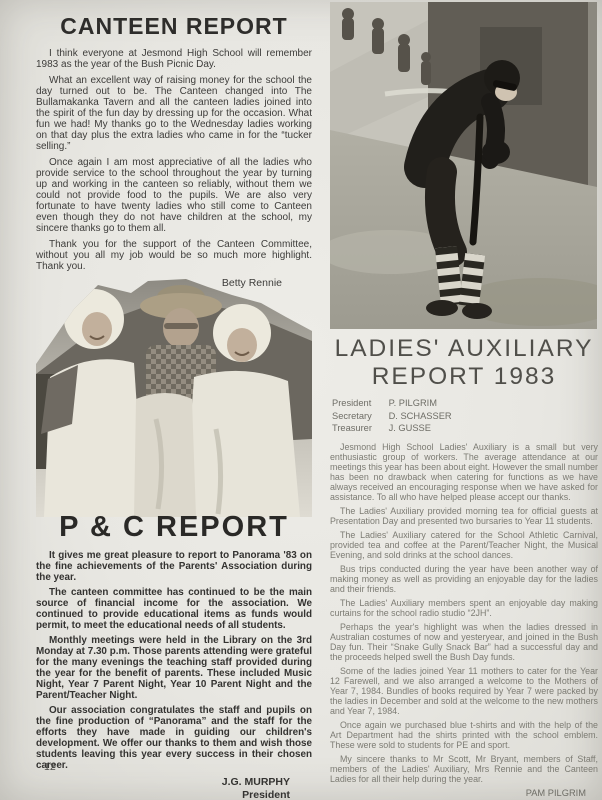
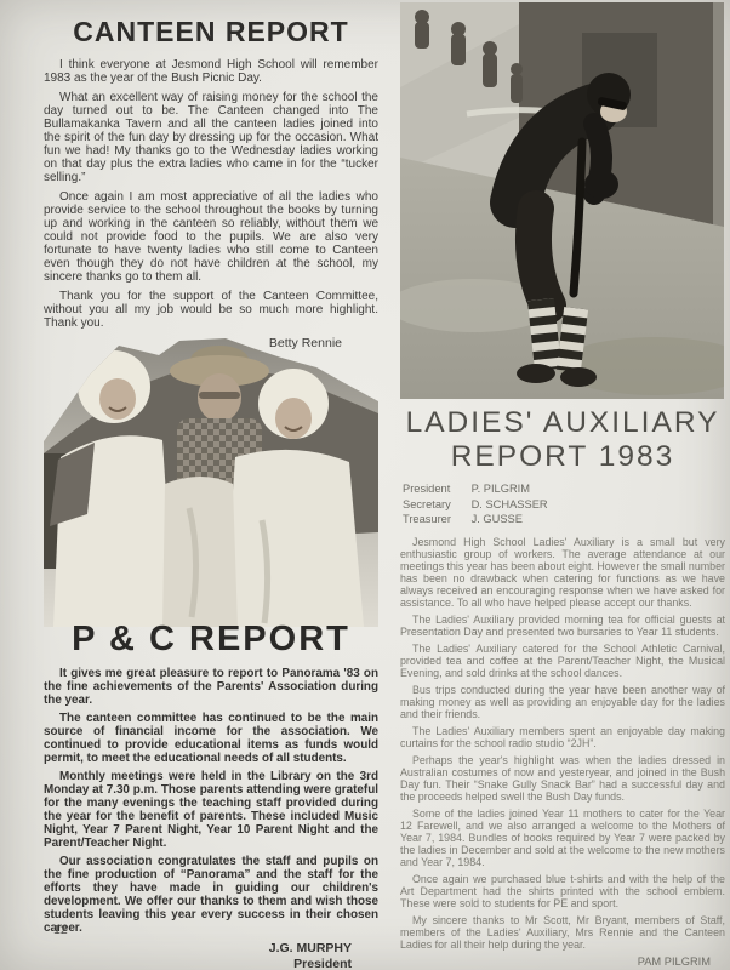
  CANTEEN REPORT
  I think everyone at Jesmond High School will remember 1983 as the year of the Bush Picnic Day.
  What an excellent way of raising money for the school the day turned out to be. The Canteen changed into The Bullamakanka Tavern and all the canteen ladies joined into the spirit of the fun day by dressing up for the occasion. What fun we had! My thanks go to the Wednesday ladies working on that day plus the extra ladies who came in for the “tucker selling.”
- Once again I am most appreciative of all the ladies who provide service to the school throughout the year by turning up and working in the canteen so reliably, without them we could not provide food to the pupils. We are also very fortunate to have twenty ladies who still come to Canteen even though they do not have children at the school, my sincere thanks go to them all.
+ Once again I am most appreciative of all the ladies who provide service to the school throughout the books by turning up and working in the canteen so reliably, without them we could not provide food to the pupils. We are also very fortunate to have twenty ladies who still come to Canteen even though they do not have children at the school, my sincere thanks go to them all.
  Thank you for the support of the Canteen Committee, without you all my job would be so much more highlight. Thank you.
  Betty Rennie
  P & C REPORT
  It gives me great pleasure to report to Panorama '83 on the fine achievements of the Parents' Association during the year.
  The canteen committee has continued to be the main source of financial income for the association. We continued to provide educational items as funds would permit, to meet the educational needs of all students.
  Monthly meetings were held in the Library on the 3rd Monday at 7.30 p.m. Those parents attending were grateful for the many evenings the teaching staff provided during the year for the benefit of parents. These included Music Night, Year 7 Parent Night, Year 10 Parent Night and the Parent/Teacher Night.
  Our association congratulates the staff and pupils on the fine production of “Panorama” and the staff for the efforts they have made in guiding our children's development. We offer our thanks to them and wish those students leaving this year every success in their chosen career.
  J.G. MURPHY
  President
  12
  LADIES' AUXILIARY
  REPORT 1983
  President P. PILGRIM
  Secretary D. SCHASSER
  Treasurer J. GUSSE
  Jesmond High School Ladies' Auxiliary is a small but very enthusiastic group of workers. The average attendance at our meetings this year has been about eight. However the small number has been no drawback when catering for functions as we have always received an encouraging response when we have asked for assistance. To all who have helped please accept our thanks.
  The Ladies' Auxiliary provided morning tea for official guests at Presentation Day and presented two bursaries to Year 11 students.
  The Ladies' Auxiliary catered for the School Athletic Carnival, provided tea and coffee at the Parent/Teacher Night, the Musical Evening, and sold drinks at the school dances.
  Bus trips conducted during the year have been another way of making money as well as providing an enjoyable day for the ladies and their friends.
  The Ladies' Auxiliary members spent an enjoyable day making curtains for the school radio studio “2JH”.
  Perhaps the year's highlight was when the ladies dressed in Australian costumes of now and yesteryear, and joined in the Bush Day fun. Their “Snake Gully Snack Bar” had a successful day and the proceeds helped swell the Bush Day funds.
  Some of the ladies joined Year 11 mothers to cater for the Year 12 Farewell, and we also arranged a welcome to the Mothers of Year 7, 1984. Bundles of books required by Year 7 were packed by the ladies in December and sold at the welcome to the new mothers and Year 7, 1984.
  Once again we purchased blue t-shirts and with the help of the Art Department had the shirts printed with the school emblem. These were sold to students for PE and sport.
  My sincere thanks to Mr Scott, Mr Bryant, members of Staff, members of the Ladies' Auxiliary, Mrs Rennie and the Canteen Ladies for all their help during the year.
  PAM PILGRIM
